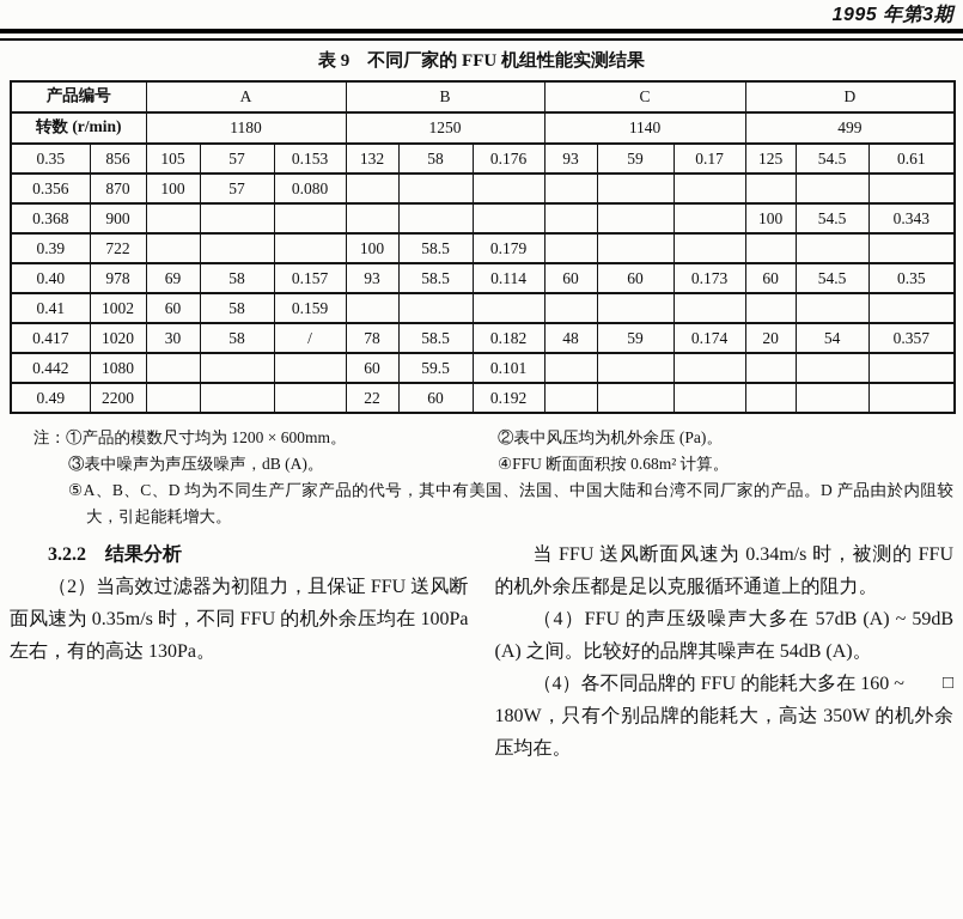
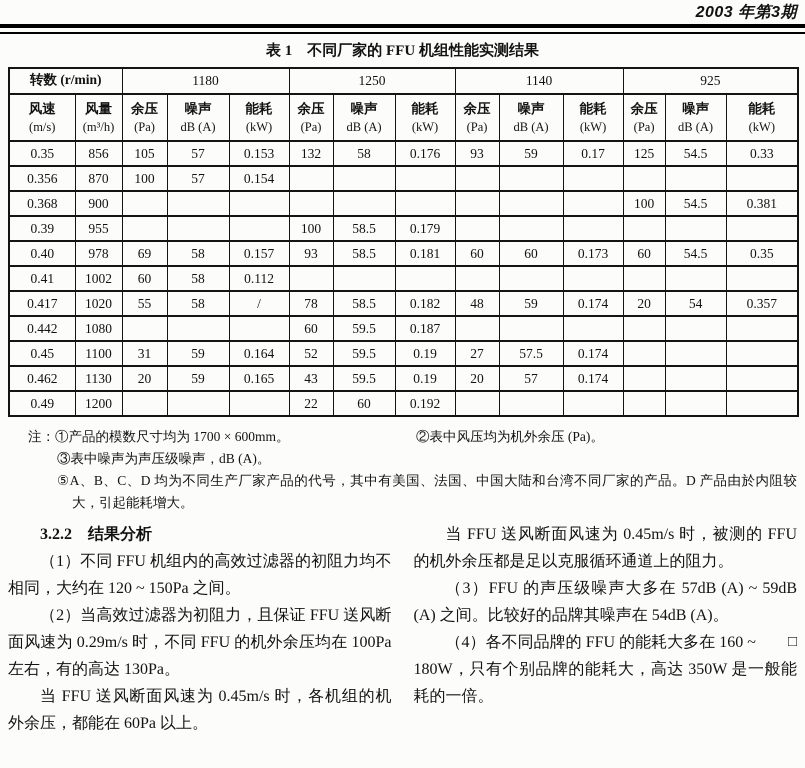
- 1995 年第3期
+ 2003 年第3期
- 表 9 不同厂家的 FFU 机组性能实测结果
+ 表 1 不同厂家的 FFU 机组性能实测结果
- 产品编号	A	B	C	D
- 转数 (r/min)	1180	1250	1140	499
+ 转数 (r/min)	1180	1250	1140	925
+ 风速(m/s)	风量(m³/h)	余压(Pa)	噪声dB (A)	能耗(kW)	余压(Pa)	噪声dB (A)	能耗(kW)	余压(Pa)	噪声dB (A)	能耗(kW)	余压(Pa)	噪声dB (A)	能耗(kW)
- 0.35	856	105	57	0.153	132	58	0.176	93	59	0.17	125	54.5	0.61
+ 0.35	856	105	57	0.153	132	58	0.176	93	59	0.17	125	54.5	0.33
- 0.356	870	100	57	0.080
+ 0.356	870	100	57	0.154
- 0.368	900										100	54.5	0.343
+ 0.368	900										100	54.5	0.381
- 0.39	722				100	58.5	0.179
+ 0.39	955				100	58.5	0.179
- 0.40	978	69	58	0.157	93	58.5	0.114	60	60	0.173	60	54.5	0.35
+ 0.40	978	69	58	0.157	93	58.5	0.181	60	60	0.173	60	54.5	0.35
- 0.41	1002	60	58	0.159
+ 0.41	1002	60	58	0.112
- 0.417	1020	30	58	/	78	58.5	0.182	48	59	0.174	20	54	0.357
+ 0.417	1020	55	58	/	78	58.5	0.182	48	59	0.174	20	54	0.357
- 0.442	1080				60	59.5	0.101
+ 0.442	1080				60	59.5	0.187
+ 0.45	1100	31	59	0.164	52	59.5	0.19	27	57.5	0.174
+ 0.462	1130	20	59	0.165	43	59.5	0.19	20	57	0.174
- 0.49	2200				22	60	0.192
+ 0.49	1200				22	60	0.192
- 注：①产品的模数尺寸均为 1200 × 600mm。
+ 注：①产品的模数尺寸均为 1700 × 600mm。
  ②表中风压均为机外余压 (Pa)。
  ③表中噪声为声压级噪声，dB (A)。
- ④FFU 断面面积按 0.68m² 计算。
  ⑤A、B、C、D 均为不同生产厂家产品的代号，其中有美国、法国、中国大陆和台湾不同厂家的产品。D 产品由於内阻较大，引起能耗增大。
  3.2.2 结果分析
+ （1）不同 FFU 机组内的高效过滤器的初阻力均不相同，大约在 120 ~ 150Pa 之间。
- （2）当高效过滤器为初阻力，且保证 FFU 送风断面风速为 0.35m/s 时，不同 FFU 的机外余压均在 100Pa 左右，有的高达 130Pa。
+ （2）当高效过滤器为初阻力，且保证 FFU 送风断面风速为 0.29m/s 时，不同 FFU 的机外余压均在 100Pa 左右，有的高达 130Pa。
+ 当 FFU 送风断面风速为 0.45m/s 时，各机组的机外余压，都能在 60Pa 以上。
- 当 FFU 送风断面风速为 0.34m/s 时，被测的 FFU 的机外余压都是足以克服循环通道上的阻力。
+ 当 FFU 送风断面风速为 0.45m/s 时，被测的 FFU 的机外余压都是足以克服循环通道上的阻力。
- （4）FFU 的声压级噪声大多在 57dB (A) ~ 59dB (A) 之间。比较好的品牌其噪声在 54dB (A)。
+ （3）FFU 的声压级噪声大多在 57dB (A) ~ 59dB (A) 之间。比较好的品牌其噪声在 54dB (A)。
  □
- （4）各不同品牌的 FFU 的能耗大多在 160 ~ 180W，只有个别品牌的能耗大，高达 350W 的机外余压均在。
+ （4）各不同品牌的 FFU 的能耗大多在 160 ~ 180W，只有个别品牌的能耗大，高达 350W 是一般能耗的一倍。
